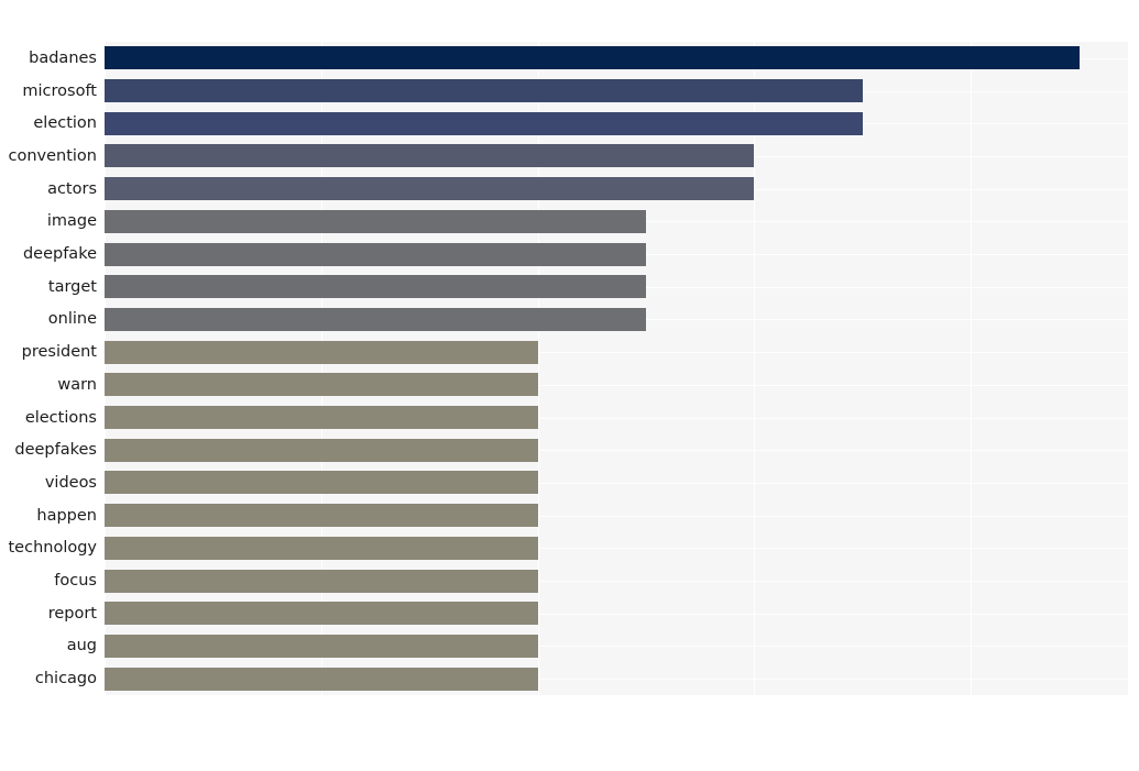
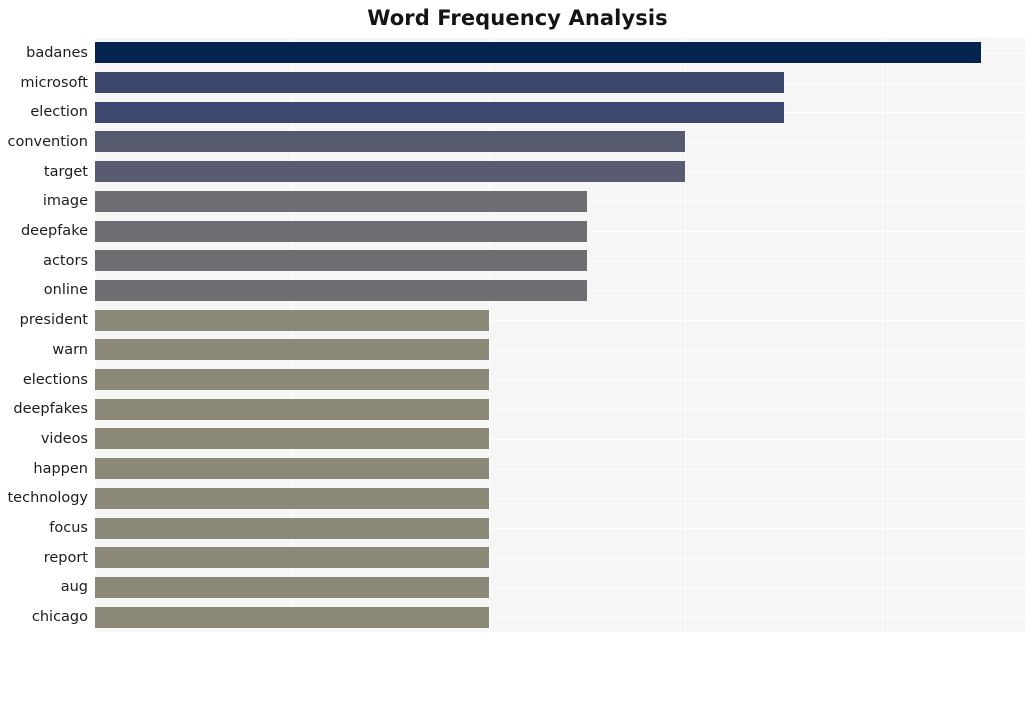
+ Word Frequency Analysis
  badanes
  microsoft
  election
  convention
- actors
+ target
  image
  deepfake
- target
+ actors
  online
  president
  warn
  elections
  deepfakes
  videos
  happen
  technology
  focus
  report
  aug
  chicago
